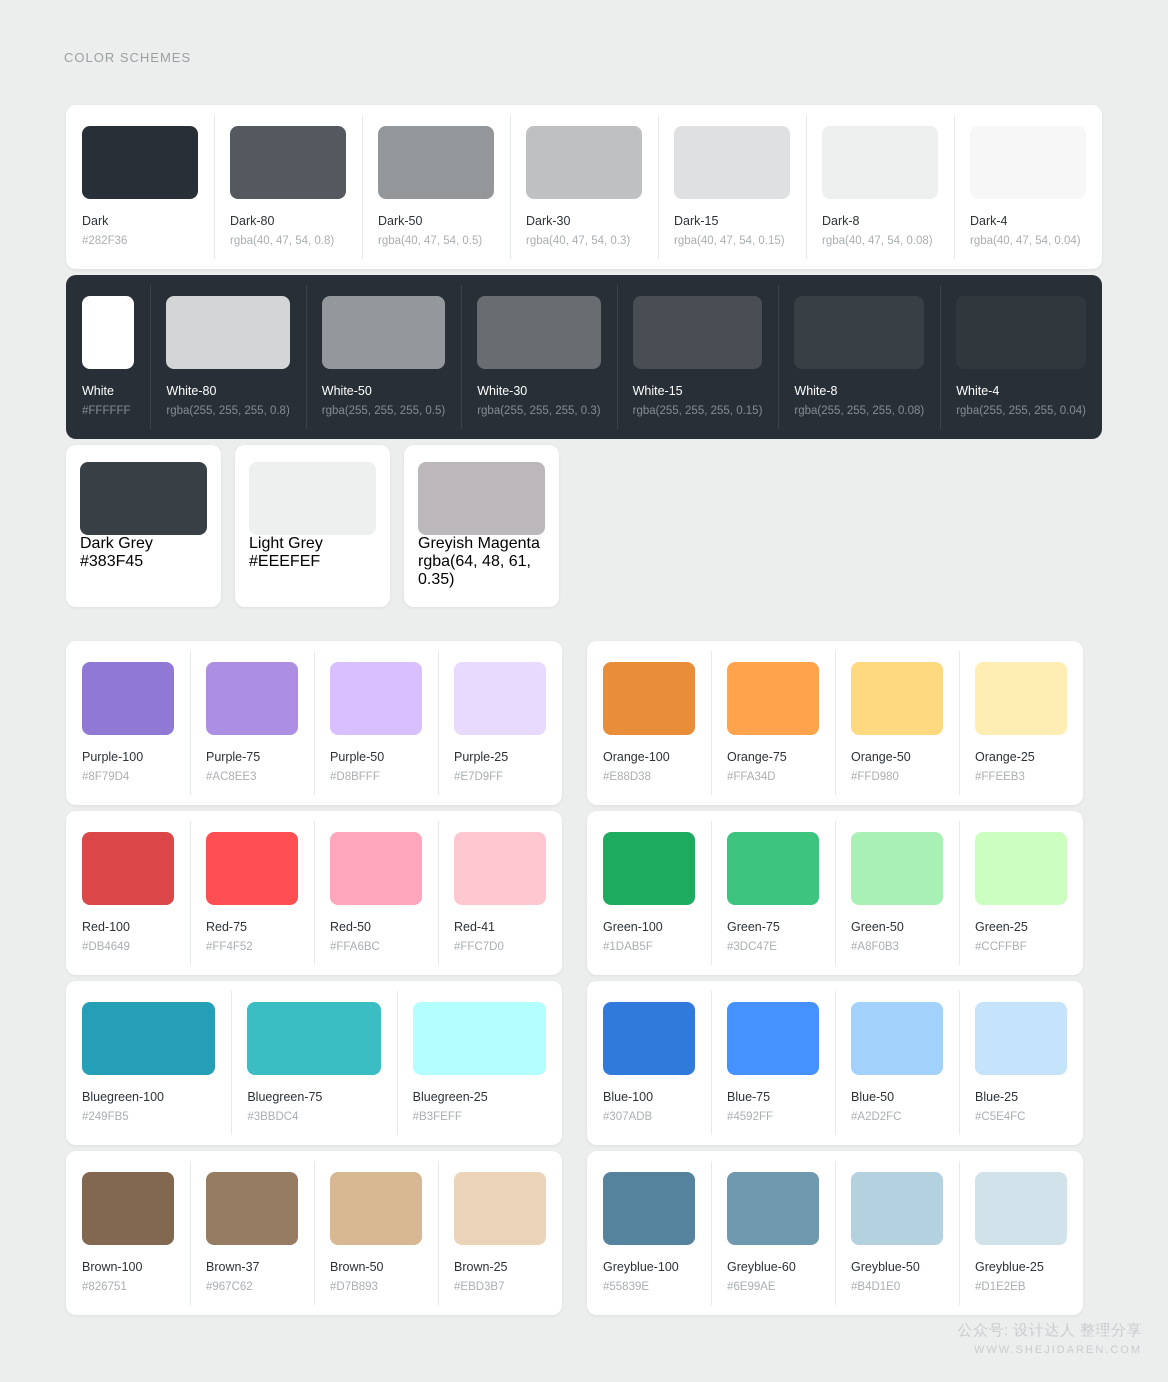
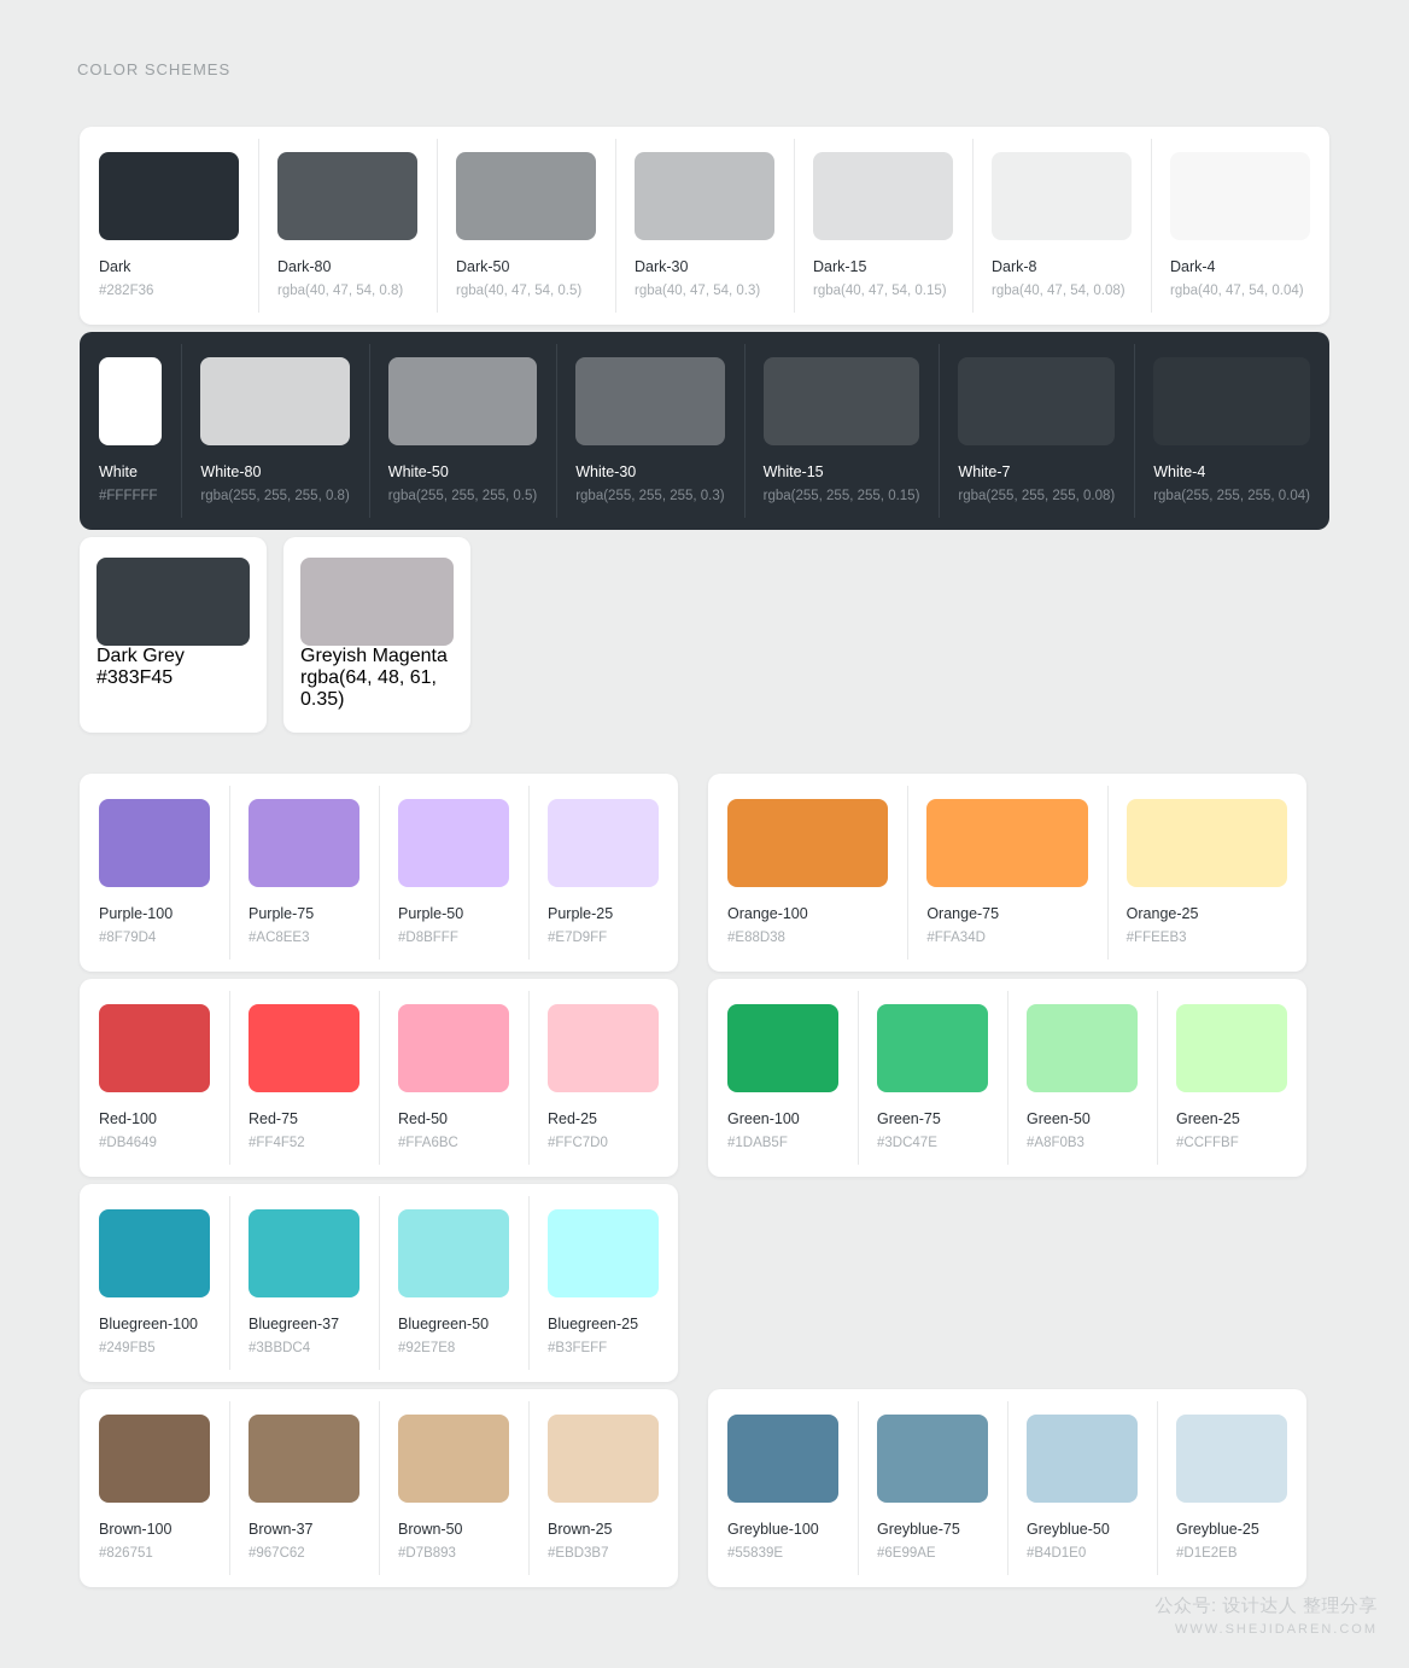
  COLOR SCHEMES
  Dark
  #282F36
  Dark-80
  rgba(40, 47, 54, 0.8)
  Dark-50
  rgba(40, 47, 54, 0.5)
  Dark-30
  rgba(40, 47, 54, 0.3)
  Dark-15
  rgba(40, 47, 54, 0.15)
  Dark-8
  rgba(40, 47, 54, 0.08)
  Dark-4
  rgba(40, 47, 54, 0.04)
  White
  #FFFFFF
  White-80
  rgba(255, 255, 255, 0.8)
  White-50
  rgba(255, 255, 255, 0.5)
  White-30
  rgba(255, 255, 255, 0.3)
  White-15
  rgba(255, 255, 255, 0.15)
- White-8
+ White-7
  rgba(255, 255, 255, 0.08)
  White-4
  rgba(255, 255, 255, 0.04)
  Dark Grey
  #383F45
- Light Grey
- #EEEFEF
  Greyish Magenta
  rgba(64, 48, 61, 0.35)
  Purple-100
  #8F79D4
  Purple-75
  #AC8EE3
  Purple-50
  #D8BFFF
  Purple-25
  #E7D9FF
  Red-100
  #DB4649
  Red-75
  #FF4F52
  Red-50
  #FFA6BC
- Red-41
+ Red-25
  #FFC7D0
  Bluegreen-100
  #249FB5
- Bluegreen-75
+ Bluegreen-37
  #3BBDC4
+ Bluegreen-50
+ #92E7E8
  Bluegreen-25
  #B3FEFF
  Brown-100
  #826751
  Brown-37
  #967C62
  Brown-50
  #D7B893
  Brown-25
  #EBD3B7
  Orange-100
  #E88D38
  Orange-75
  #FFA34D
- Orange-50
- #FFD980
  Orange-25
  #FFEEB3
  Green-100
  #1DAB5F
  Green-75
  #3DC47E
  Green-50
  #A8F0B3
  Green-25
  #CCFFBF
- Blue-100
- #307ADB
- Blue-75
- #4592FF
- Blue-50
- #A2D2FC
- Blue-25
- #C5E4FC
  Greyblue-100
  #55839E
- Greyblue-60
+ Greyblue-75
  #6E99AE
  Greyblue-50
  #B4D1E0
  Greyblue-25
  #D1E2EB
  公众号: 设计达人 整理分享
  WWW.SHEJIDAREN.COM
